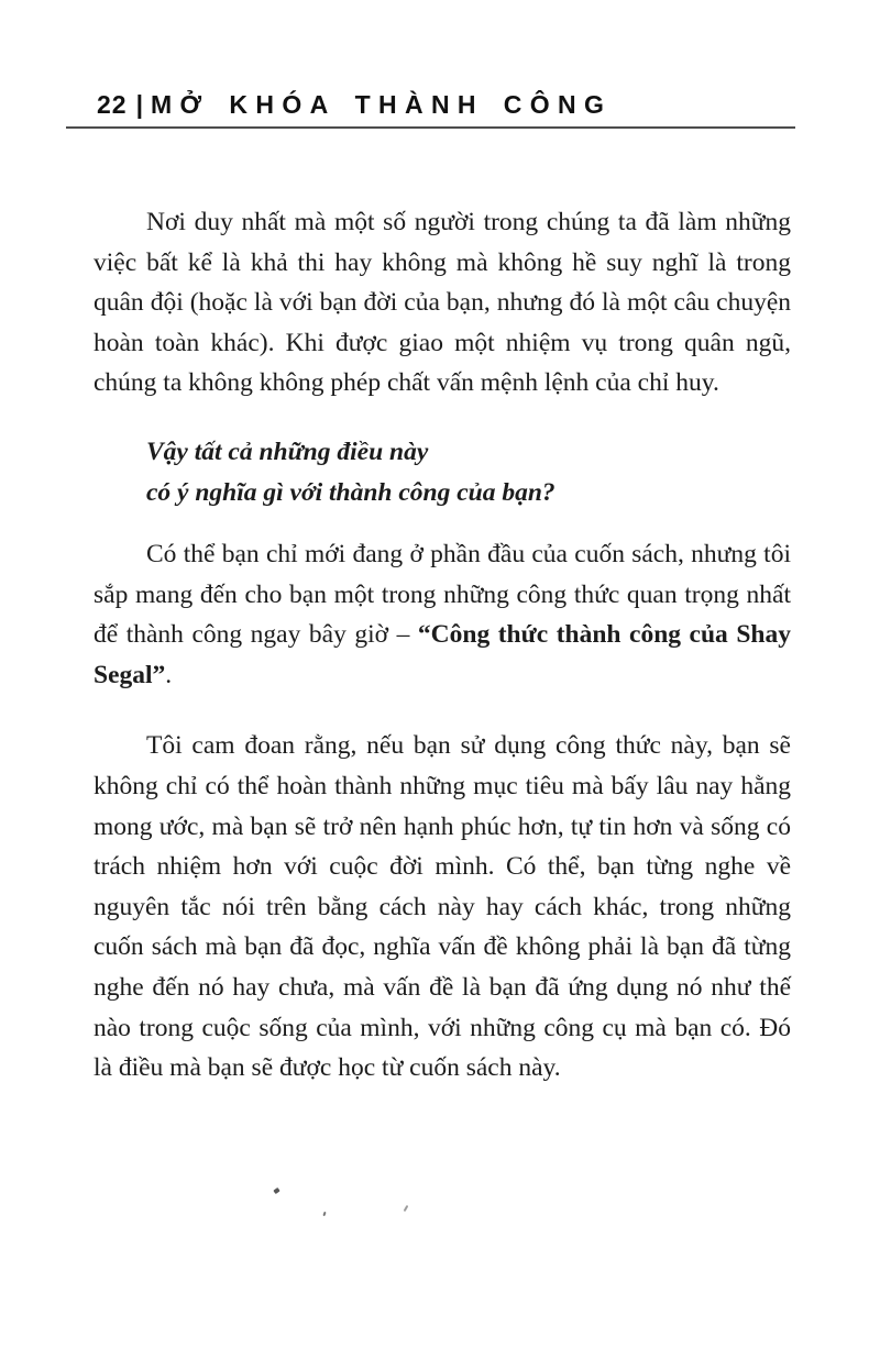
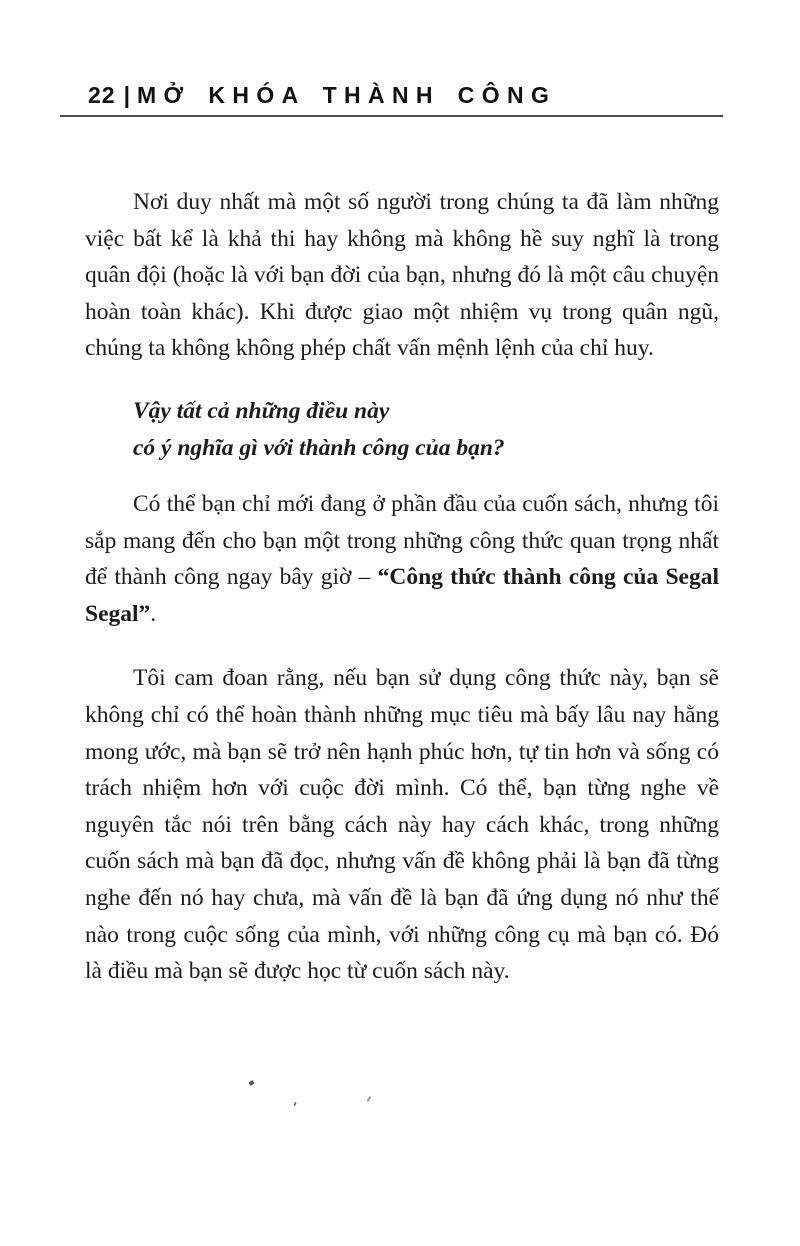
  22
  |
  MỞ KHÓA THÀNH CÔNG
  Nơi duy nhất mà một số người trong chúng ta đã làm những việc bất kể là khả thi hay không mà không hề suy nghĩ là trong quân đội (hoặc là với bạn đời của bạn, nhưng đó là một câu chuyện hoàn toàn khác). Khi được giao một nhiệm vụ trong quân ngũ, chúng ta không không phép chất vấn mệnh lệnh của chỉ huy.
  Vậy tất cả những điều này
  có ý nghĩa gì với thành công của bạn?
- Có thể bạn chỉ mới đang ở phần đầu của cuốn sách, nhưng tôi sắp mang đến cho bạn một trong những công thức quan trọng nhất để thành công ngay bây giờ – “Công thức thành công của Shay Segal”.
+ Có thể bạn chỉ mới đang ở phần đầu của cuốn sách, nhưng tôi sắp mang đến cho bạn một trong những công thức quan trọng nhất để thành công ngay bây giờ – “Công thức thành công của Segal Segal”.
- Tôi cam đoan rằng, nếu bạn sử dụng công thức này, bạn sẽ không chỉ có thể hoàn thành những mục tiêu mà bấy lâu nay hằng mong ước, mà bạn sẽ trở nên hạnh phúc hơn, tự tin hơn và sống có trách nhiệm hơn với cuộc đời mình. Có thể, bạn từng nghe về nguyên tắc nói trên bằng cách này hay cách khác, trong những cuốn sách mà bạn đã đọc, nghĩa vấn đề không phải là bạn đã từng nghe đến nó hay chưa, mà vấn đề là bạn đã ứng dụng nó như thế nào trong cuộc sống của mình, với những công cụ mà bạn có. Đó là điều mà bạn sẽ được học từ cuốn sách này.
+ Tôi cam đoan rằng, nếu bạn sử dụng công thức này, bạn sẽ không chỉ có thể hoàn thành những mục tiêu mà bấy lâu nay hằng mong ước, mà bạn sẽ trở nên hạnh phúc hơn, tự tin hơn và sống có trách nhiệm hơn với cuộc đời mình. Có thể, bạn từng nghe về nguyên tắc nói trên bằng cách này hay cách khác, trong những cuốn sách mà bạn đã đọc, nhưng vấn đề không phải là bạn đã từng nghe đến nó hay chưa, mà vấn đề là bạn đã ứng dụng nó như thế nào trong cuộc sống của mình, với những công cụ mà bạn có. Đó là điều mà bạn sẽ được học từ cuốn sách này.
